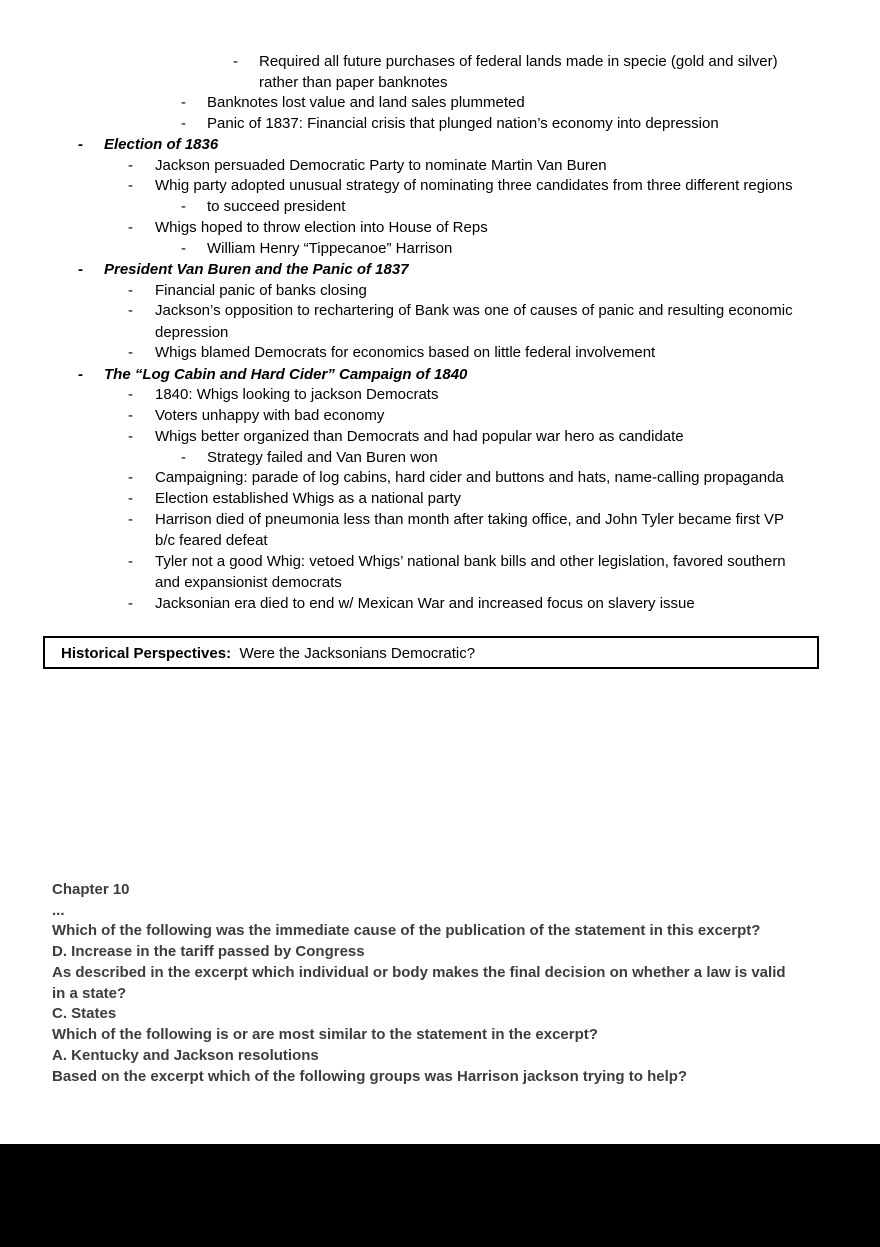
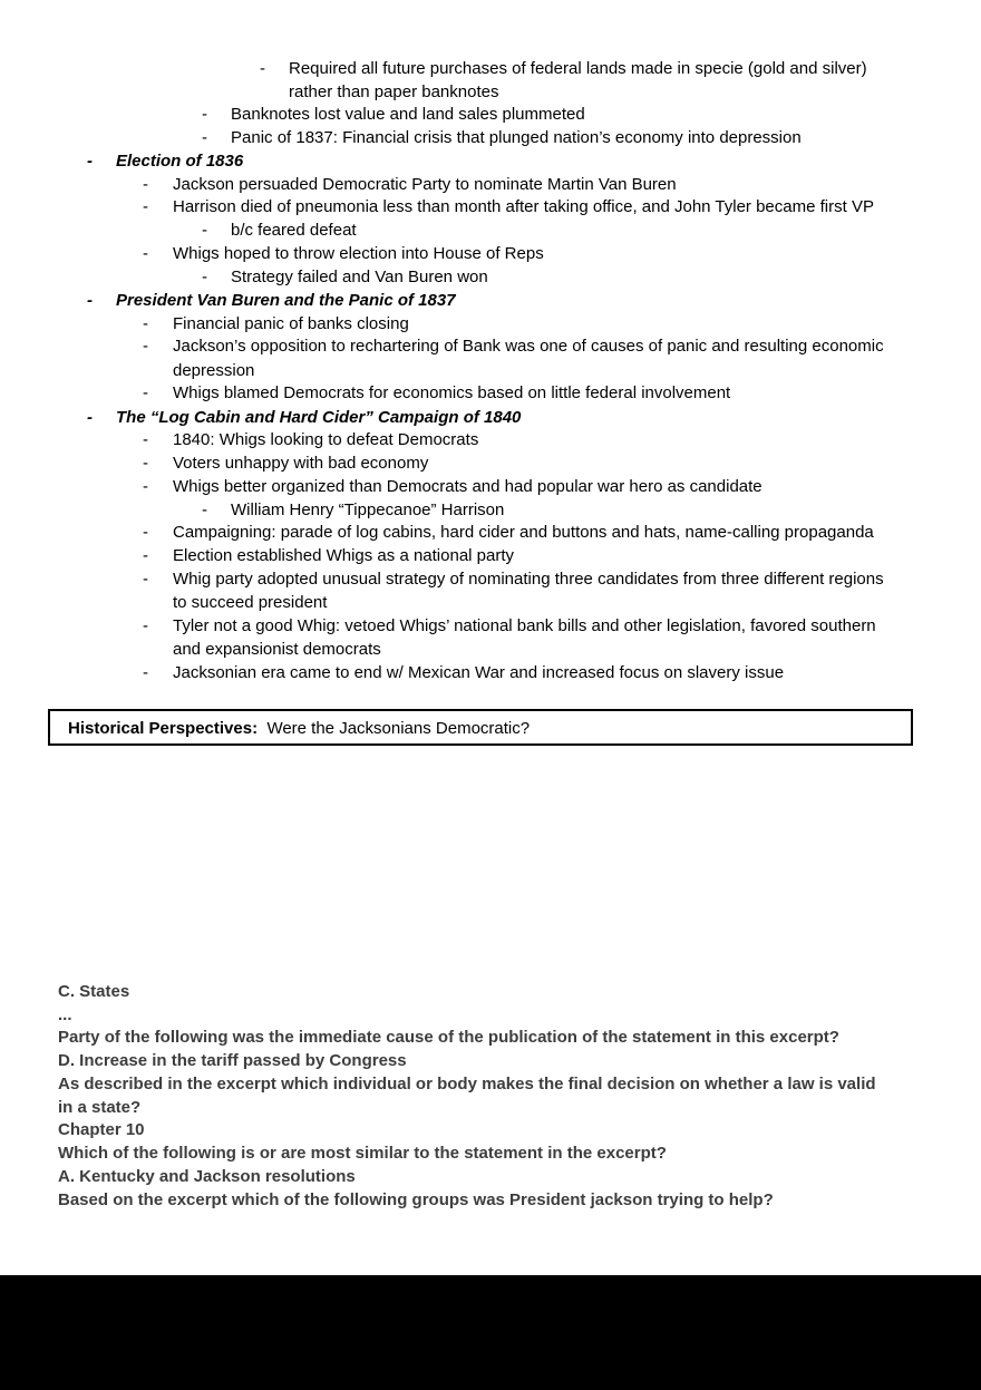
  -
  Required all future purchases of federal lands made in specie (gold and silver)
  rather than paper banknotes
  -
  Banknotes lost value and land sales plummeted
  -
  Panic of 1837: Financial crisis that plunged nation’s economy into depression
  -
  Election of 1836
  -
  Jackson persuaded Democratic Party to nominate Martin Van Buren
  -
- Whig party adopted unusual strategy of nominating three candidates from three different regions
+ Harrison died of pneumonia less than month after taking office, and John Tyler became first VP
  -
- to succeed president
+ b/c feared defeat
  -
  Whigs hoped to throw election into House of Reps
  -
- William Henry “Tippecanoe” Harrison
+ Strategy failed and Van Buren won
  -
  President Van Buren and the Panic of 1837
  -
  Financial panic of banks closing
  -
  Jackson’s opposition to rechartering of Bank was one of causes of panic and resulting economic
  depression
  -
  Whigs blamed Democrats for economics based on little federal involvement
  -
  The “Log Cabin and Hard Cider” Campaign of 1840
  -
- 1840: Whigs looking to jackson Democrats
+ 1840: Whigs looking to defeat Democrats
  -
  Voters unhappy with bad economy
  -
  Whigs better organized than Democrats and had popular war hero as candidate
  -
- Strategy failed and Van Buren won
+ William Henry “Tippecanoe” Harrison
  -
  Campaigning: parade of log cabins, hard cider and buttons and hats, name-calling propaganda
  -
  Election established Whigs as a national party
  -
- Harrison died of pneumonia less than month after taking office, and John Tyler became first VP
+ Whig party adopted unusual strategy of nominating three candidates from three different regions
- b/c feared defeat
+ to succeed president
  -
  Tyler not a good Whig: vetoed Whigs’ national bank bills and other legislation, favored southern
  and expansionist democrats
  -
- Jacksonian era died to end w/ Mexican War and increased focus on slavery issue
+ Jacksonian era came to end w/ Mexican War and increased focus on slavery issue
  Historical Perspectives: Were the Jacksonians Democratic?
- Chapter 10
+ C. States
  ...
- Which of the following was the immediate cause of the publication of the statement in this excerpt?
+ Party of the following was the immediate cause of the publication of the statement in this excerpt?
  D. Increase in the tariff passed by Congress
  As described in the excerpt which individual or body makes the final decision on whether a law is valid
  in a state?
- C. States
+ Chapter 10
  Which of the following is or are most similar to the statement in the excerpt?
  A. Kentucky and Jackson resolutions
- Based on the excerpt which of the following groups was Harrison jackson trying to help?
+ Based on the excerpt which of the following groups was President jackson trying to help?
